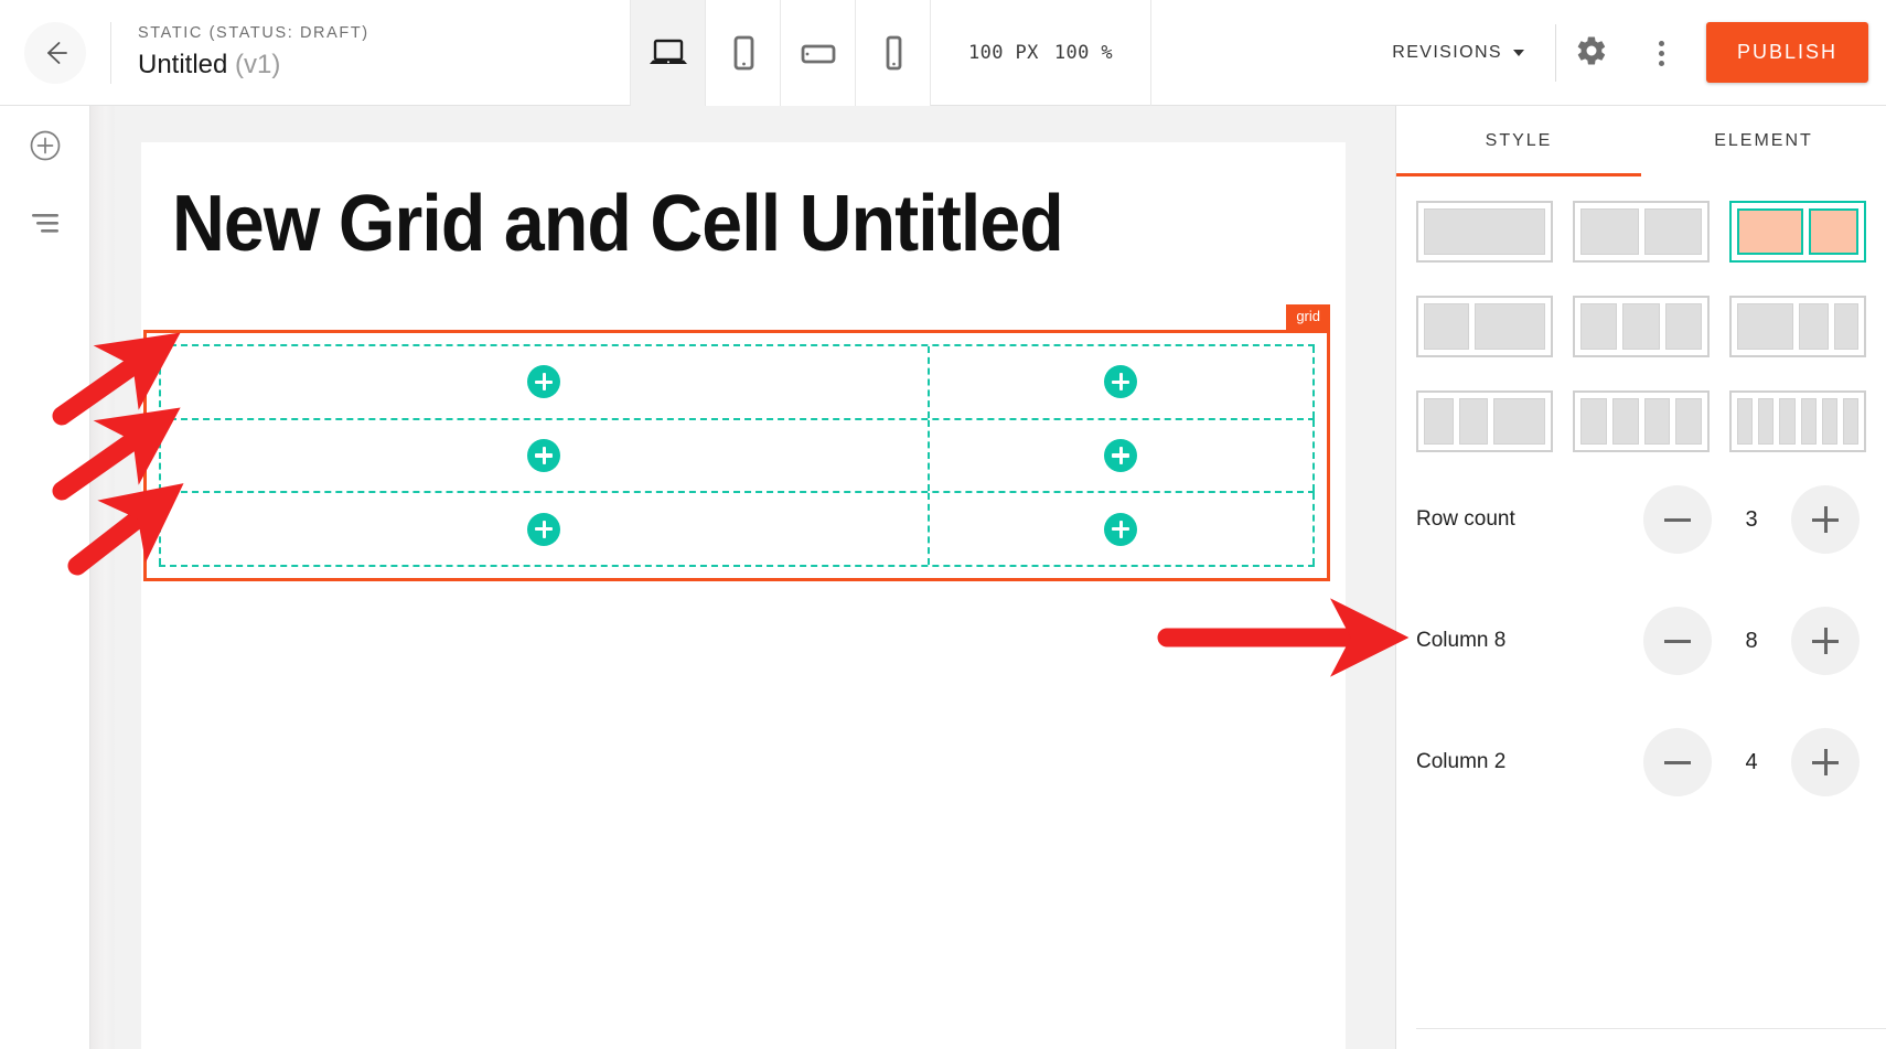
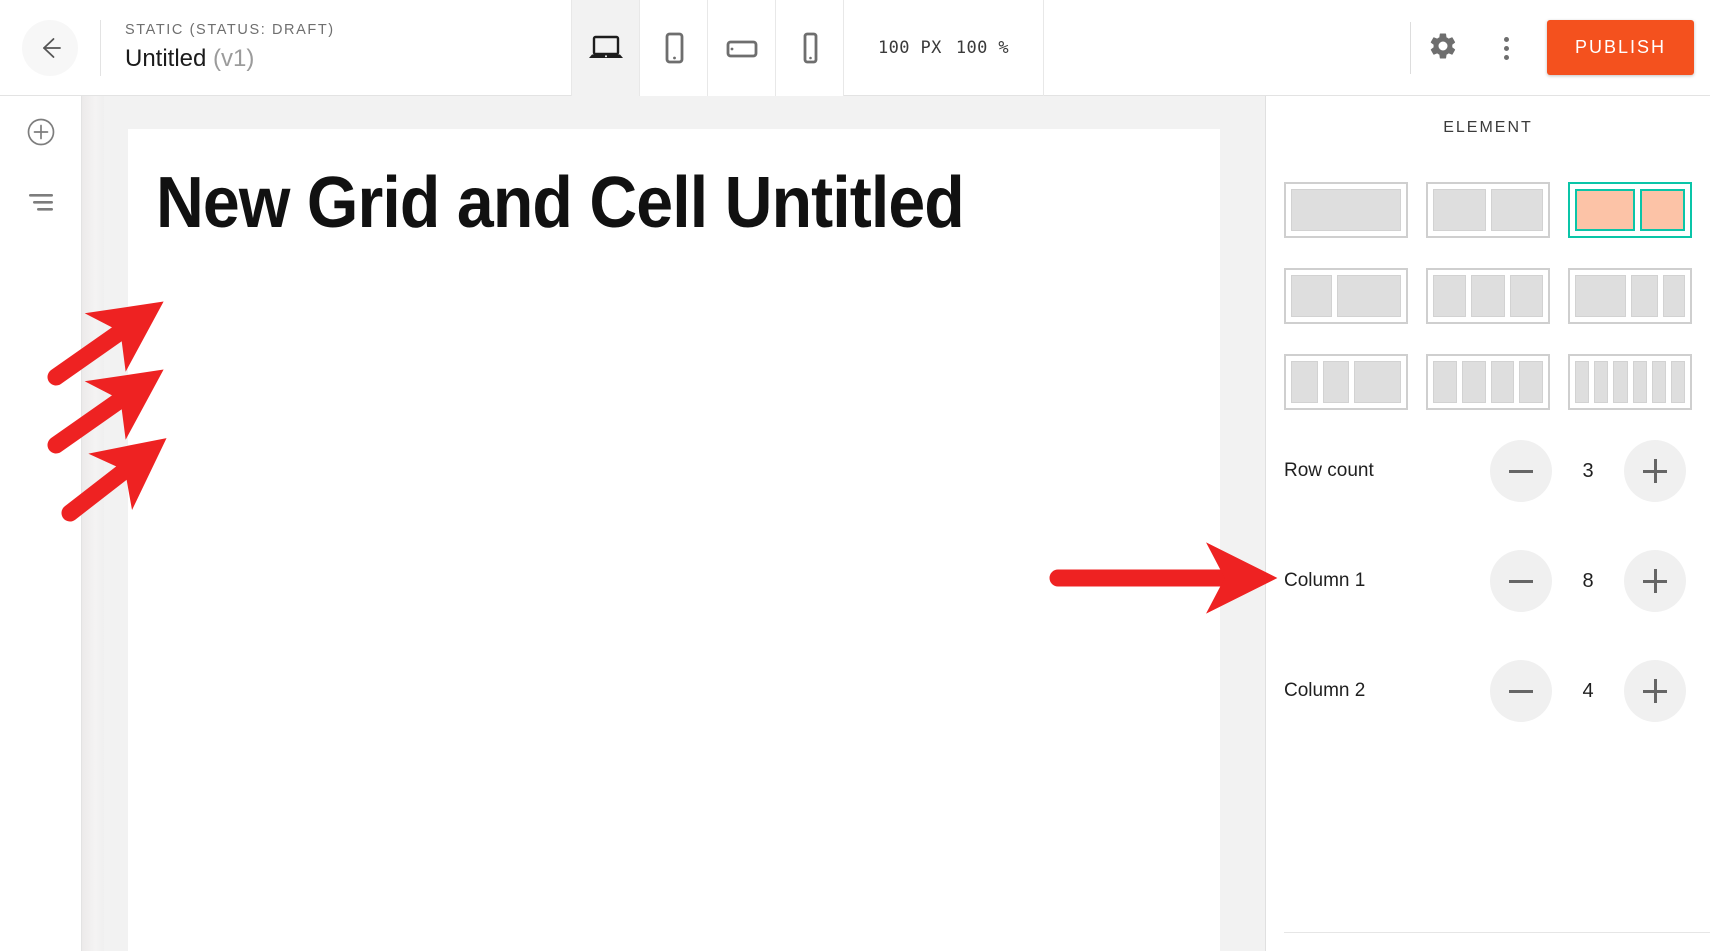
  STATIC (STATUS: DRAFT)
  Untitled (v1)
  100 PX
  100 %
- REVISIONS
  PUBLISH
  New Grid and Cell Untitled
- grid
- STYLE
  ELEMENT
  Row count
  3
- Column 8
+ Column 1
  8
  Column 2
  4
